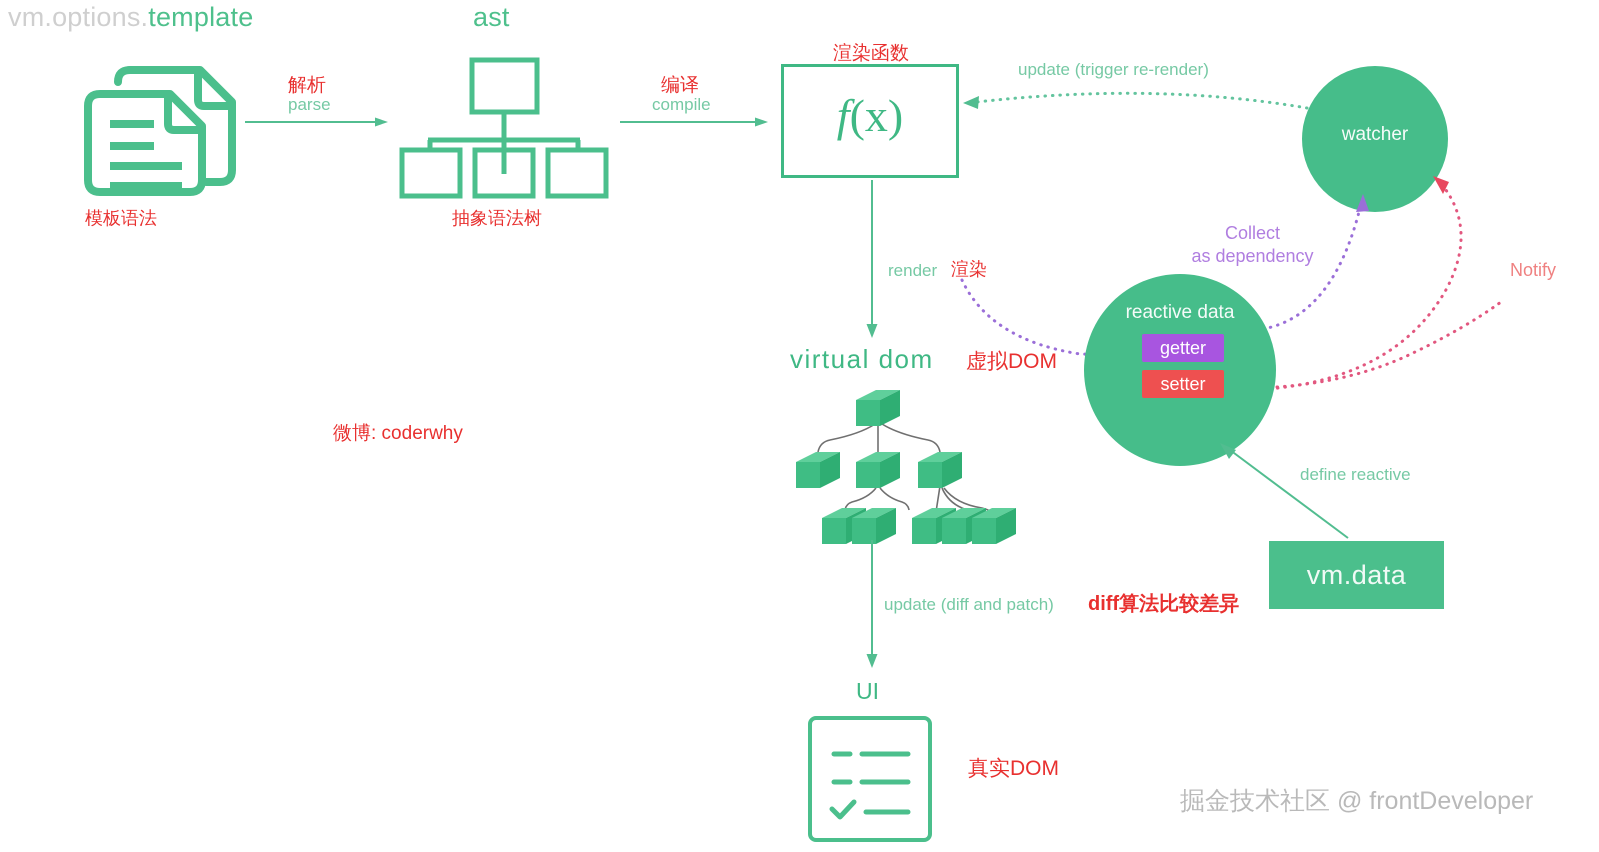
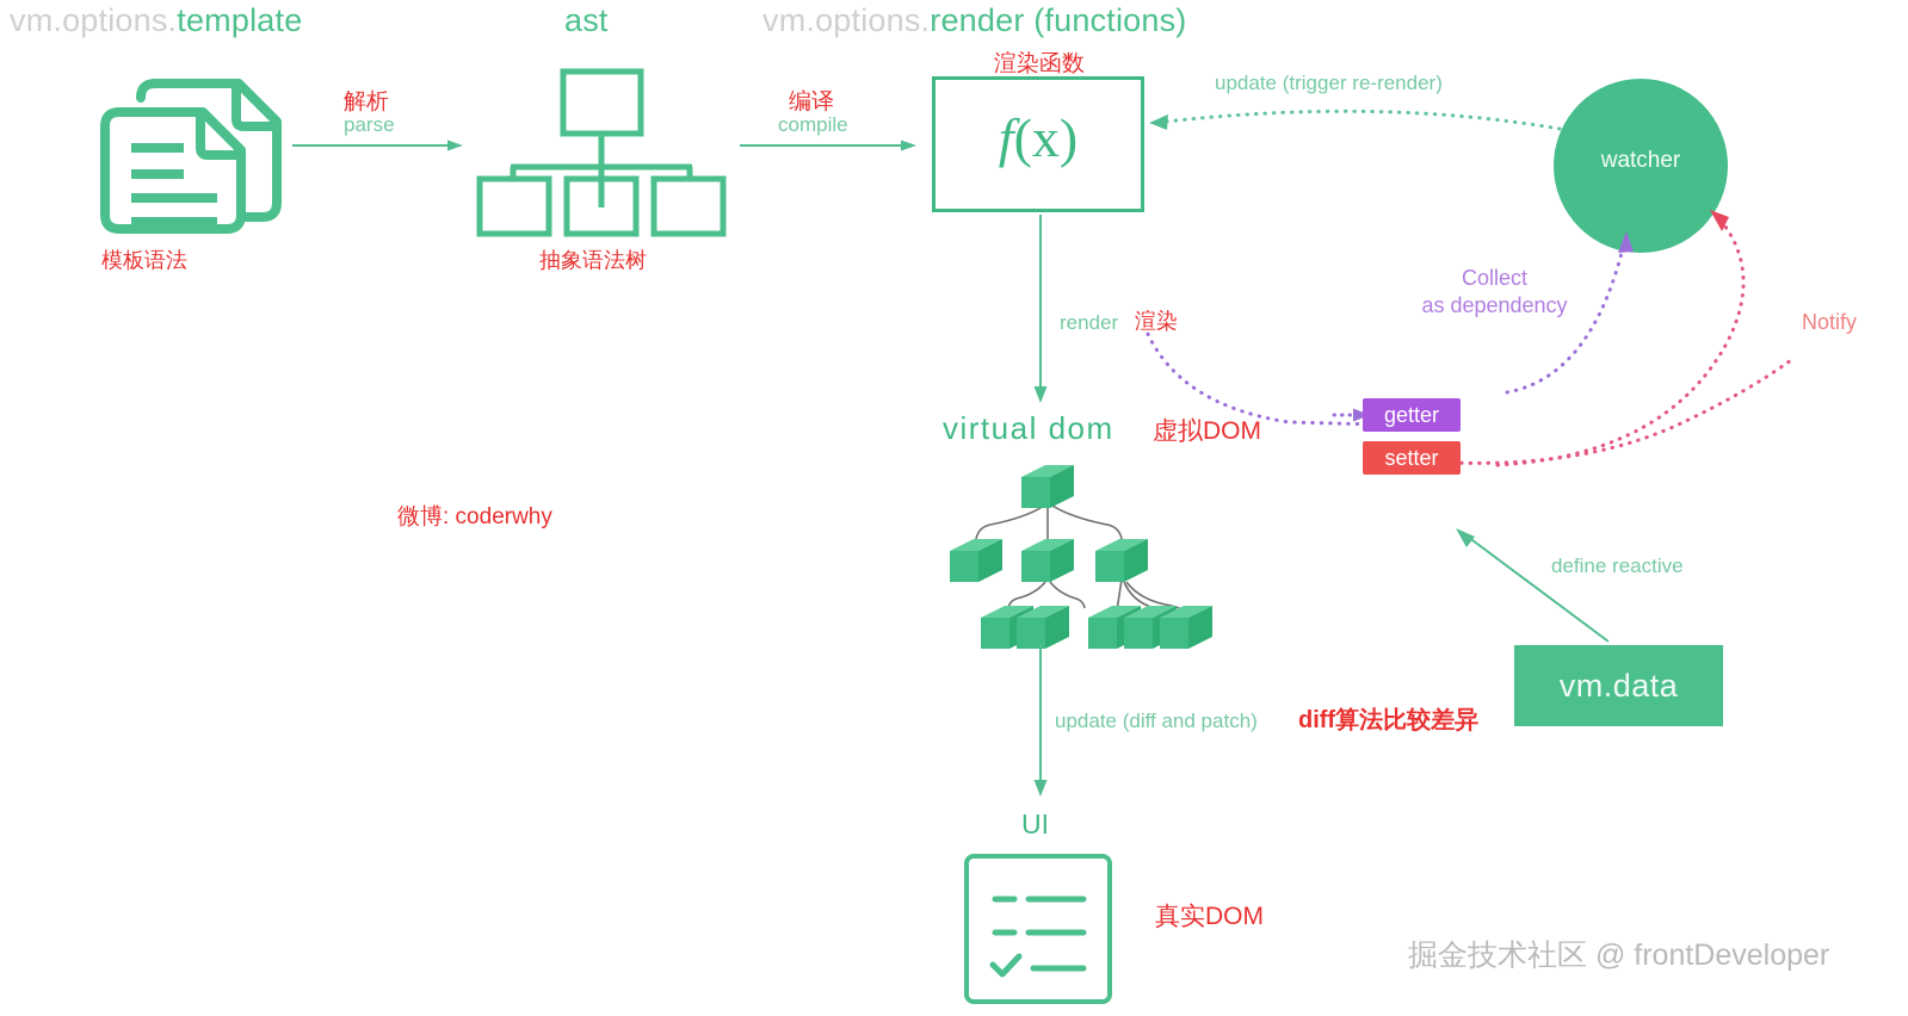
  vm.options.template
  ast
+ vm.options.render (functions)
  模板语法
  解析
  parse
  抽象语法树
  编译
  compile
  渲染函数
  f(x)
  update (trigger re-render)
  watcher
  Collect
  as dependency
  Notify
  render
  渲染
  virtual dom
  虚拟DOM
- reactive data
  getter
  setter
  define reactive
  vm.data
  update (diff and patch)
  diff算法比较差异
  UI
  真实DOM
  微博: coderwhy
  掘金技术社区 @ frontDeveloper
